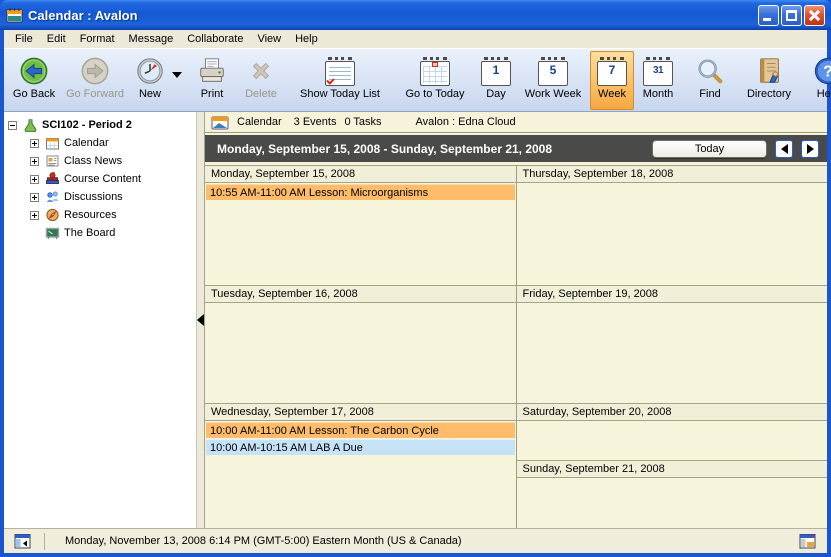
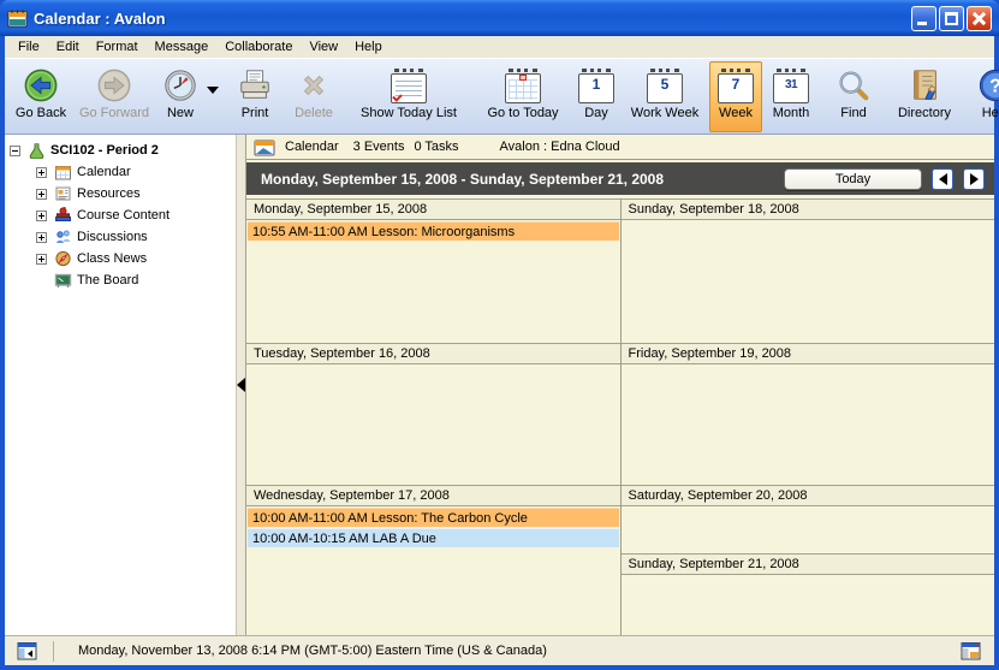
  Calendar : Avalon
  File
  Edit
  Format
  Message
  Collaborate
  View
  Help
  Go Back
  Go Forward
  New
  Print
  Delete
  Show Today List
  Go to Today
  1
  Day
  5
  Work Week
  7
  Week
  31
  Month
  Find
  Directory
  ?
  SCI102 - Period 2
  Calendar
- Class News
+ Resources
  Course Content
  Discussions
- Resources
+ Class News
  The Board
  Calendar
  3 Events
  0 Tasks
  Avalon : Edna Cloud
  Monday, September 15, 2008 - Sunday, September 21, 2008
  Today
  Monday, September 15, 2008
  10:55 AM-11:00 AM Lesson: Microorganisms
  Tuesday, September 16, 2008
  Wednesday, September 17, 2008
  10:00 AM-11:00 AM Lesson: The Carbon Cycle
  10:00 AM-10:15 AM LAB A Due
- Thursday, September 18, 2008
+ Sunday, September 18, 2008
  Friday, September 19, 2008
  Saturday, September 20, 2008
  Sunday, September 21, 2008
- Monday, November 13, 2008 6:14 PM (GMT-5:00) Eastern Month (US & Canada)
+ Monday, November 13, 2008 6:14 PM (GMT-5:00) Eastern Time (US & Canada)
